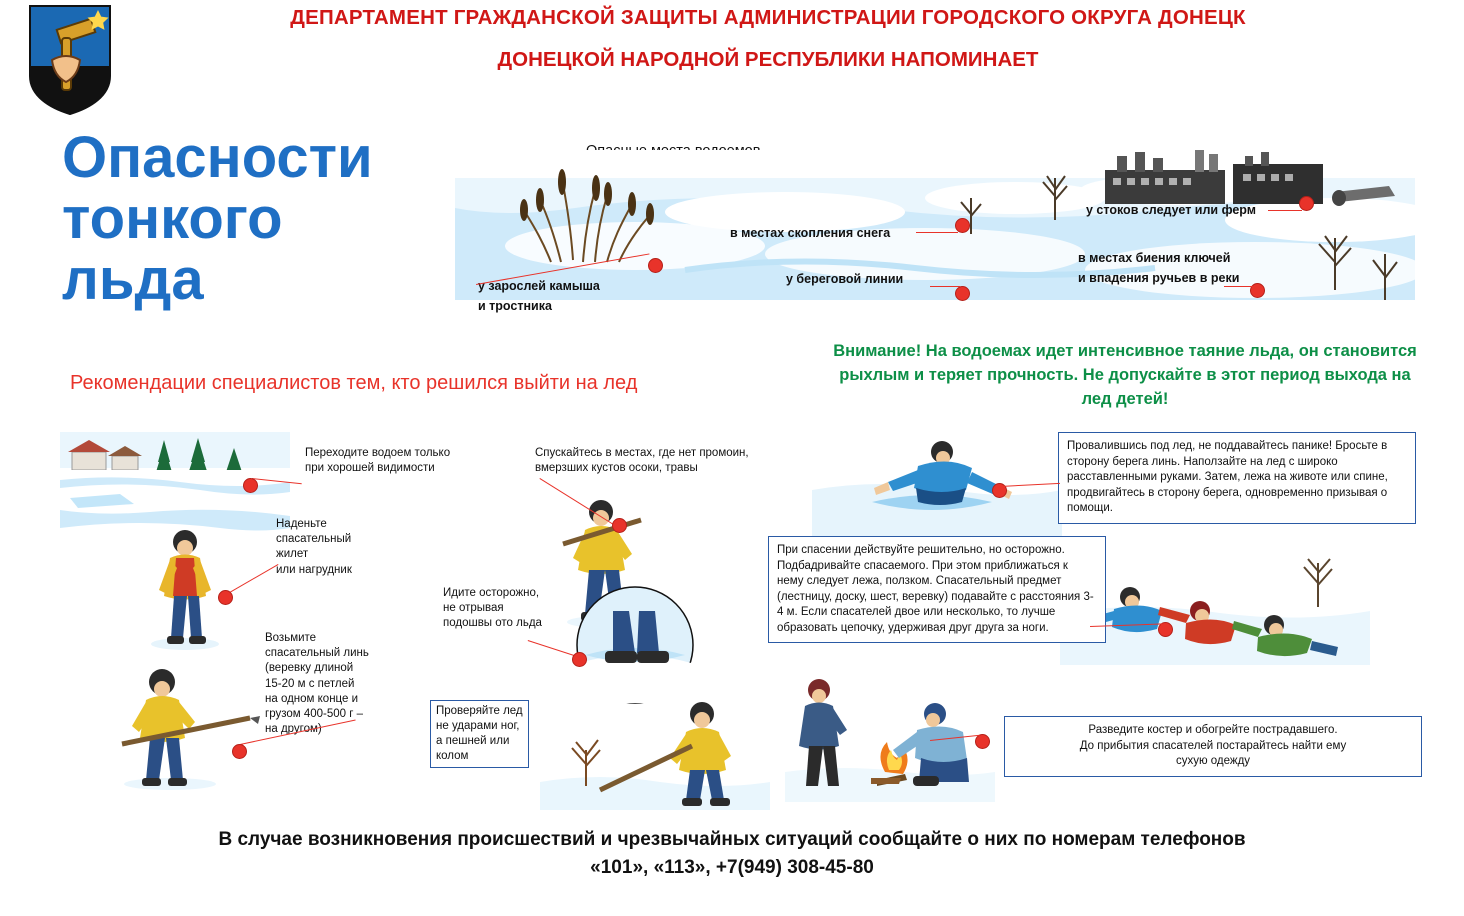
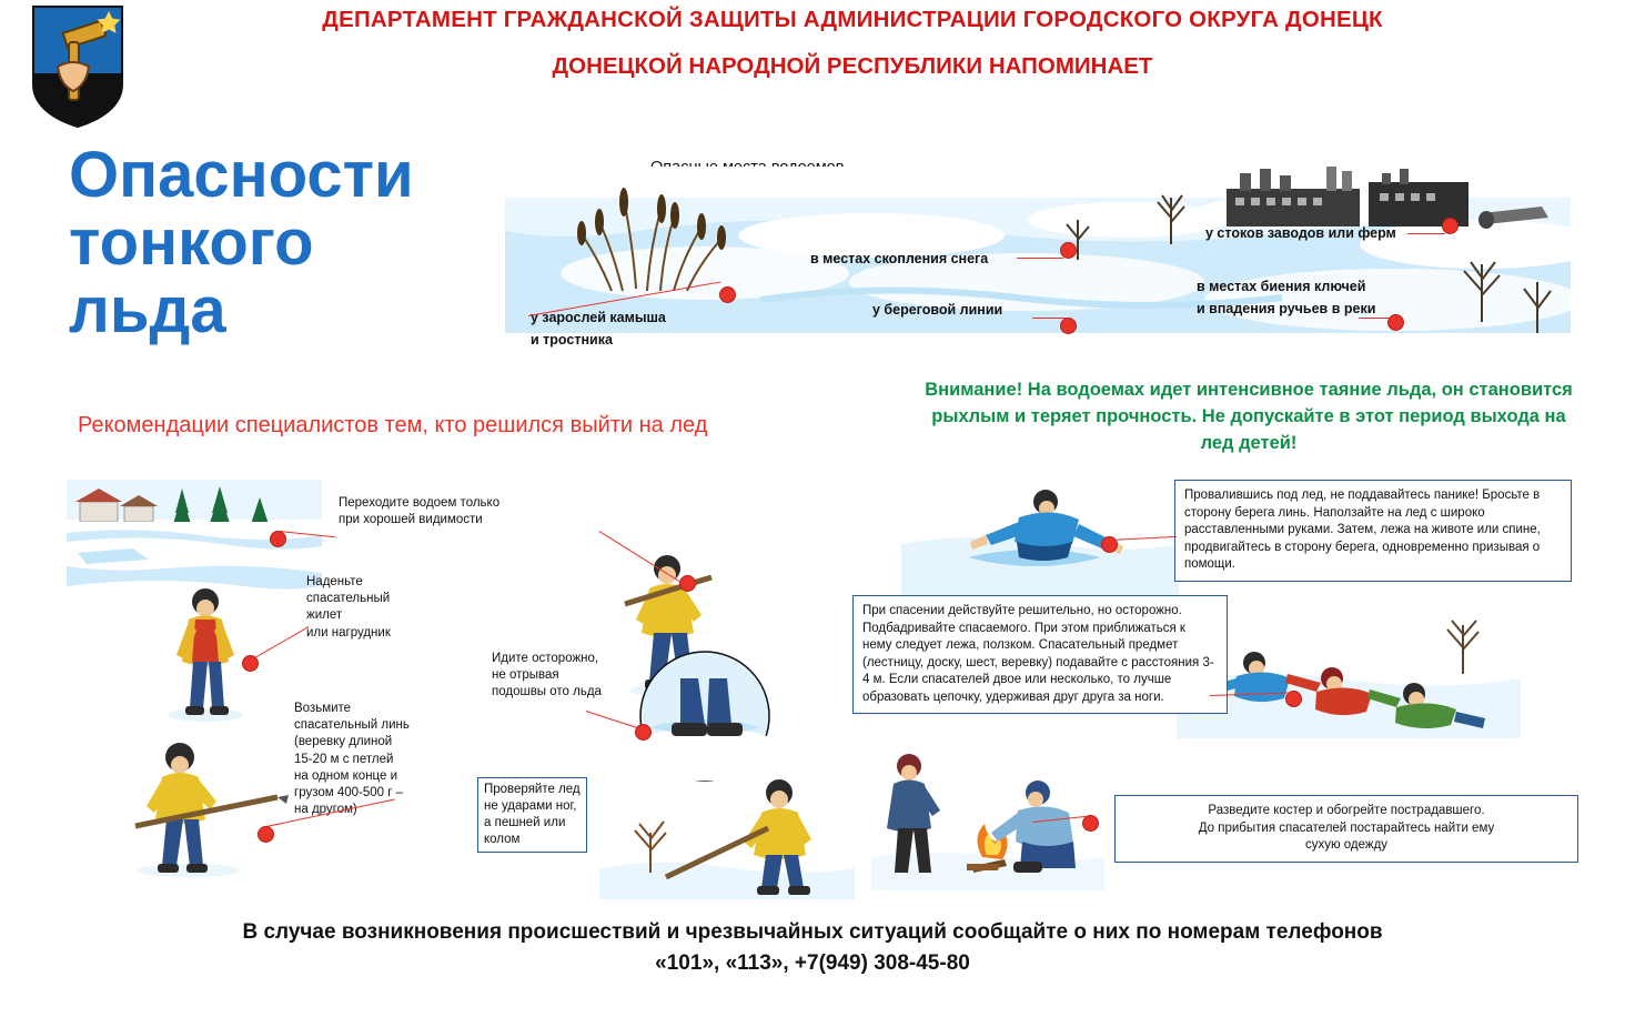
  ДЕПАРТАМЕНТ ГРАЖДАНСКОЙ ЗАЩИТЫ АДМИНИСТРАЦИИ ГОРОДСКОГО ОКРУГА ДОНЕЦК
  ДОНЕЦКОЙ НАРОДНОЙ РЕСПУБЛИКИ НАПОМИНАЕТ
  Опасности
  тонкого
  льда
  в местах скопления снега
- у стоков следует или ферм
+ у стоков заводов или ферм
  в местах биения ключей
  и впадения ручьев в реки
  у зарослей камыша
  и тростника
  у береговой линии
  Рекомендации специалистов тем, кто решился выйти на лед
  Внимание! На водоемах идет интенсивное таяние льда, он становится рыхлым и теряет прочность. Не допускайте в этот период выхода на лед детей!
  Переходите водоем только
  при хорошей видимости
  Наденьте
  спасательный
  жилет
  или нагрудник
  Возьмите
  спасательный линь
  (веревку длиной
  15-20 м с петлей
  на одном конце и
  грузом 400-500 г –
  на другом)
- Спускайтесь в местах, где нет промоин,
- вмерзших кустов осоки, травы
  Идите осторожно,
  не отрывая
  подошвы ото льда
  Проверяйте лед
  не ударами ног,
  а пешней или
  колом
  Провалившись под лед, не поддавайтесь панике! Бросьте в сторону берега линь. Наползайте на лед с широко расставленными руками. Затем, лежа на животе или спине, продвигайтесь в сторону берега, одновременно призывая о помощи.
  При спасении действуйте решительно, но осторожно. Подбадривайте спасаемого. При этом приближаться к нему следует лежа, ползком. Спасательный предмет (лестницу, доску, шест, веревку) подавайте с расстояния 3-4 м. Если спасателей двое или несколько, то лучше образовать цепочку, удерживая друг друга за ноги.
  Разведите костер и обогрейте пострадавшего.
  До прибытия спасателей постарайтесь найти ему
  сухую одежду
  В случае возникновения происшествий и чрезвычайных ситуаций сообщайте о них по номерам телефонов
  «101», «113», +7(949) 308-45-80
